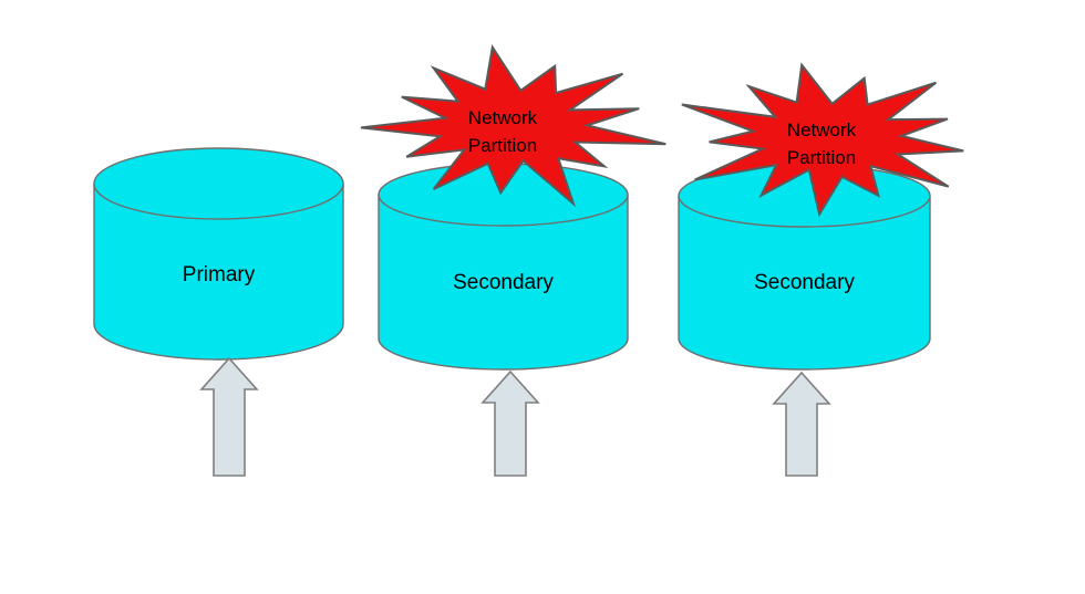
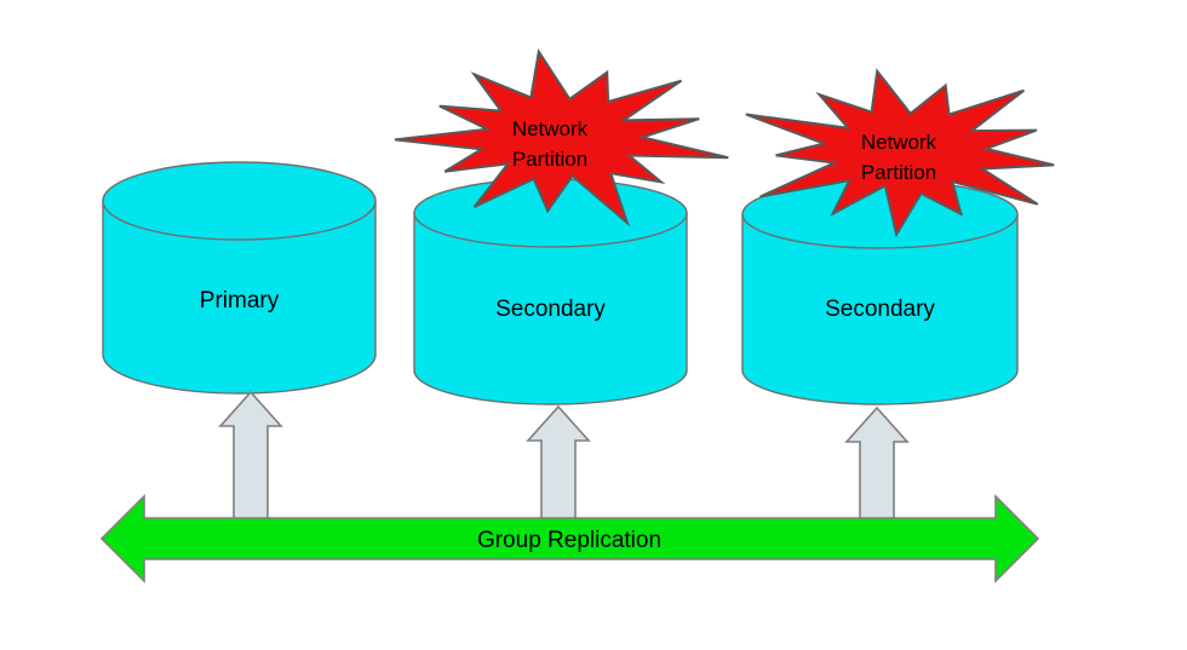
  Primary
  Secondary
  Secondary
  Network
  Partition
  Network
  Partition
+ Group Replication
